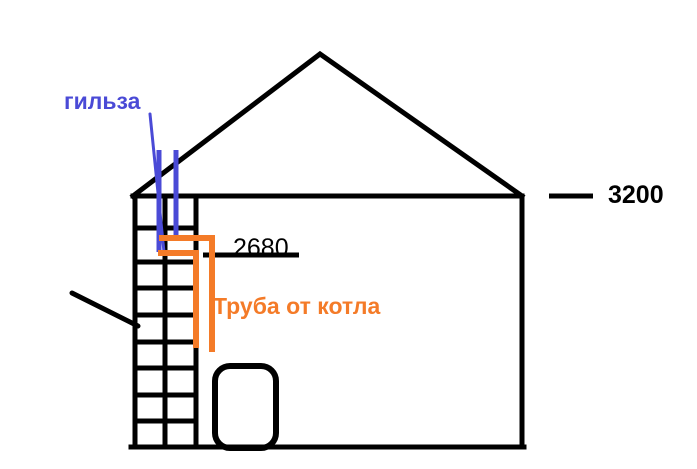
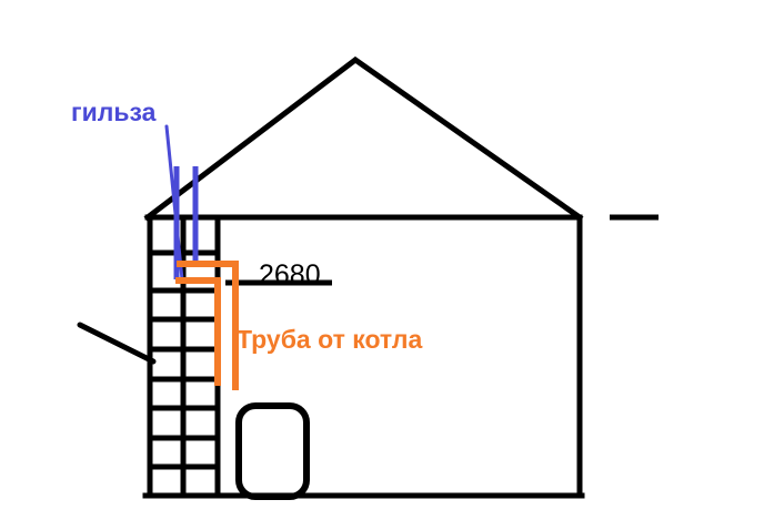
  гильза
- 3200
  2680
  Труба от котла
